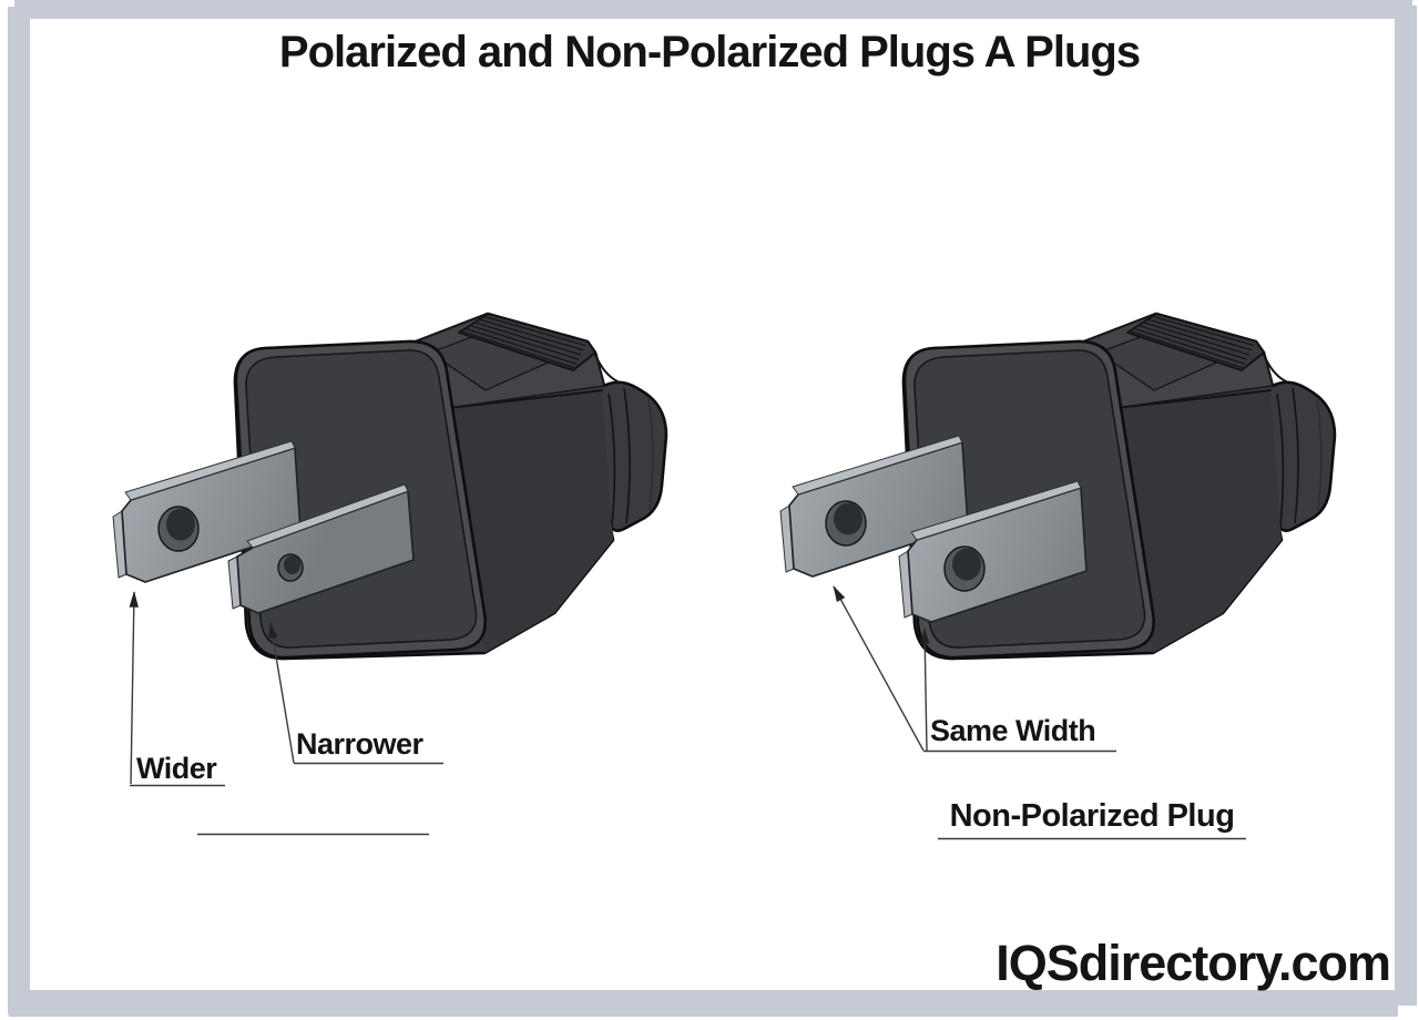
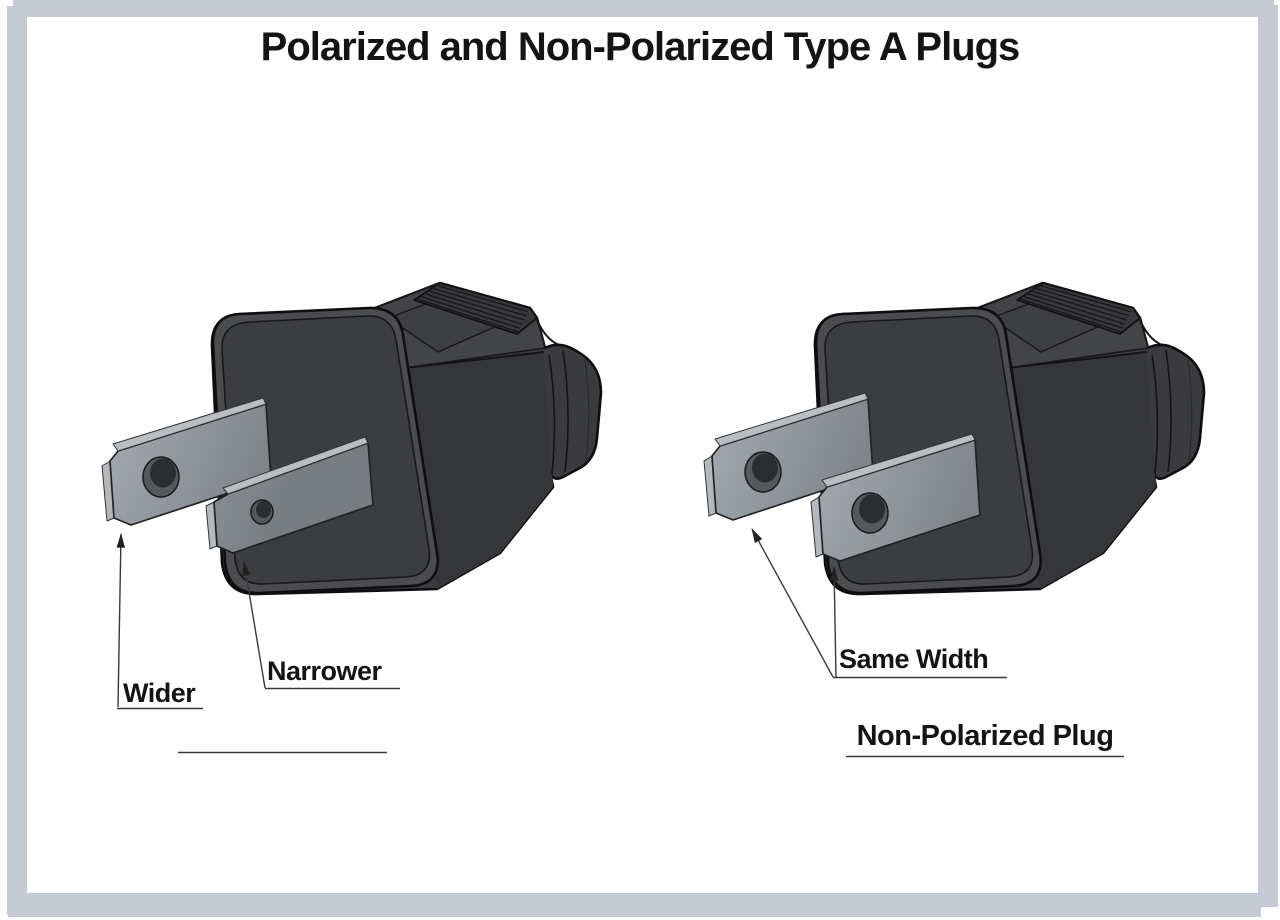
- Polarized and Non-Polarized Plugs A Plugs
+ Polarized and Non-Polarized Type A Plugs
  Wider
  Narrower
  Same Width
  Non-Polarized Plug
- IQSdirectory.com
